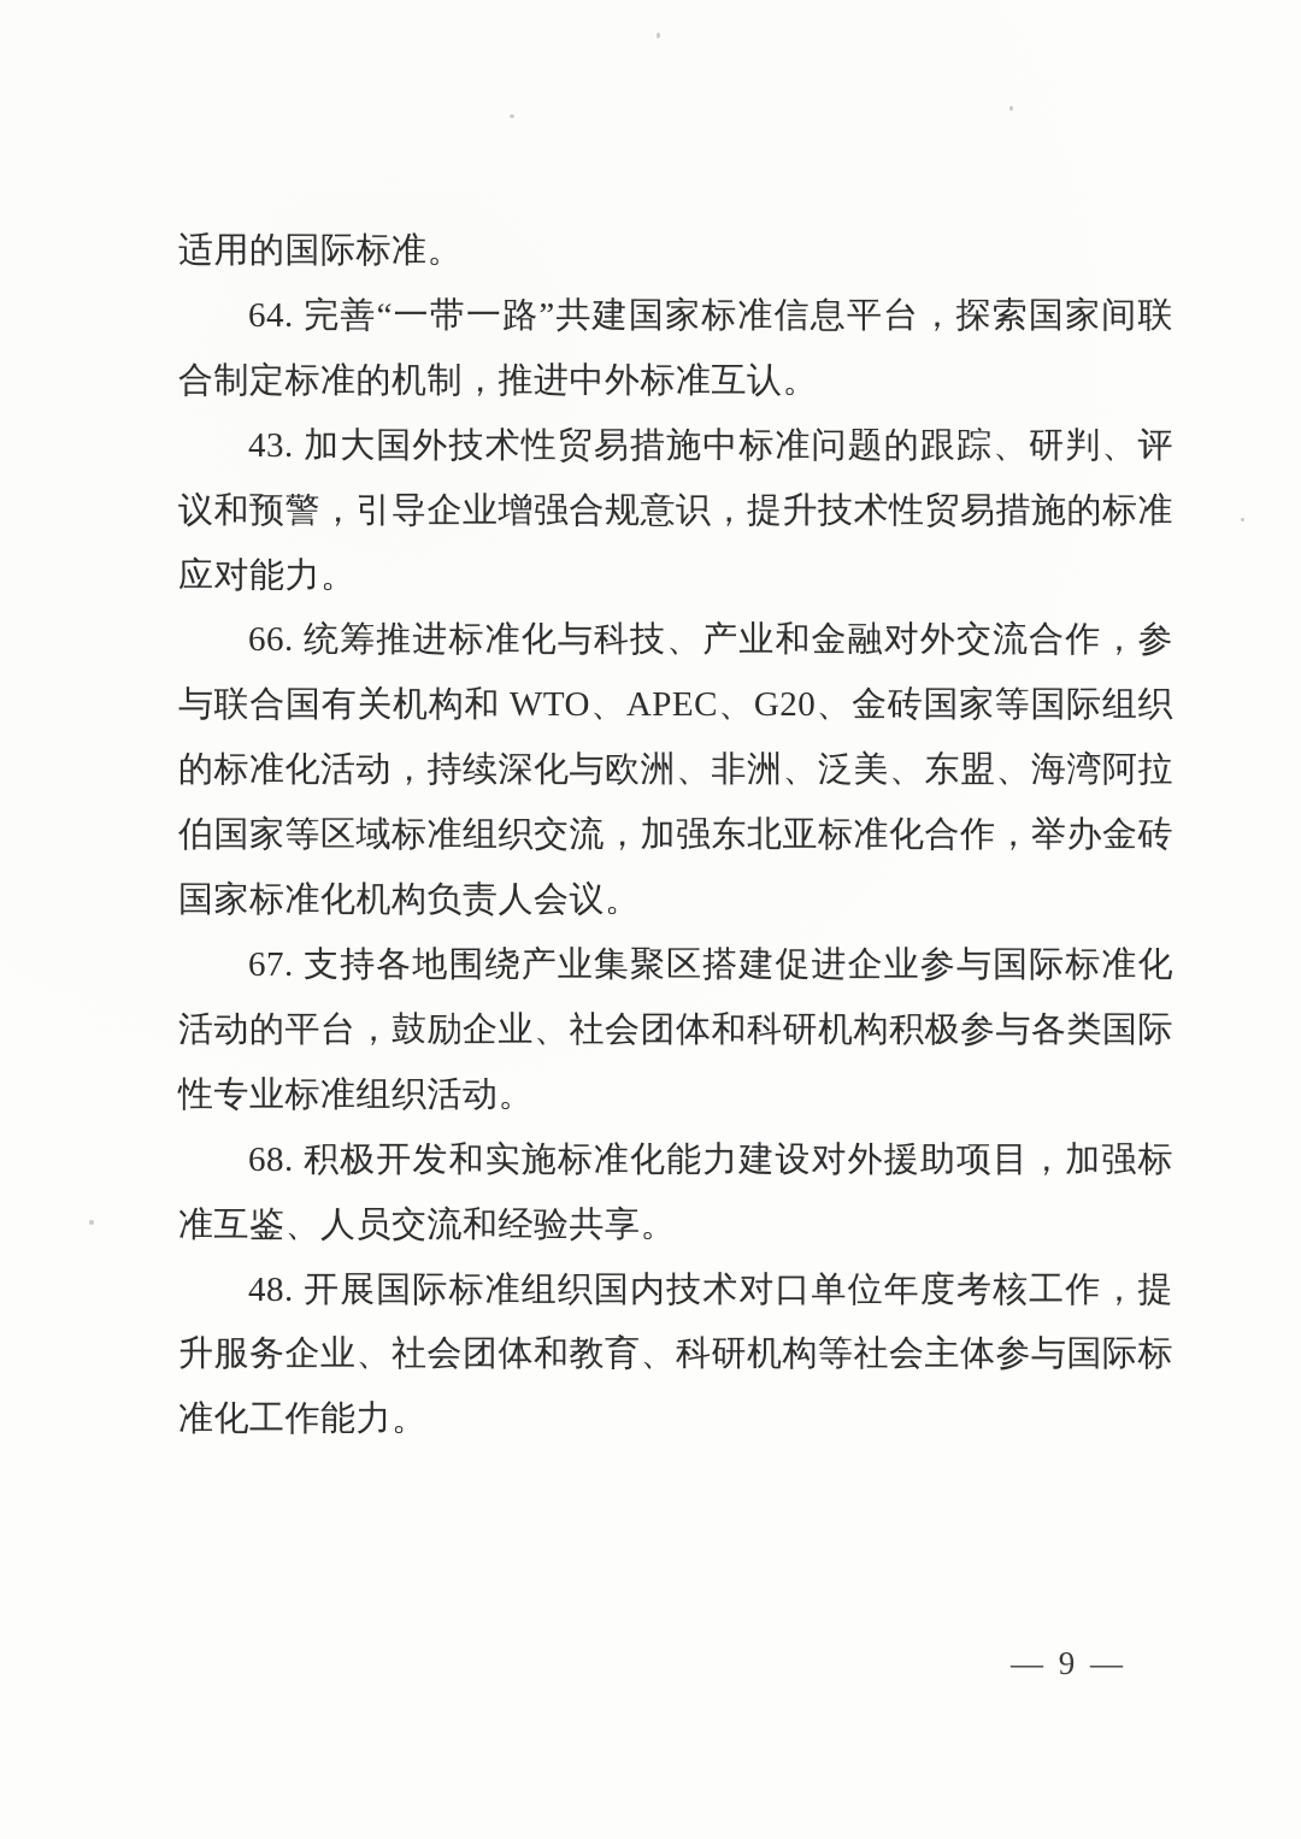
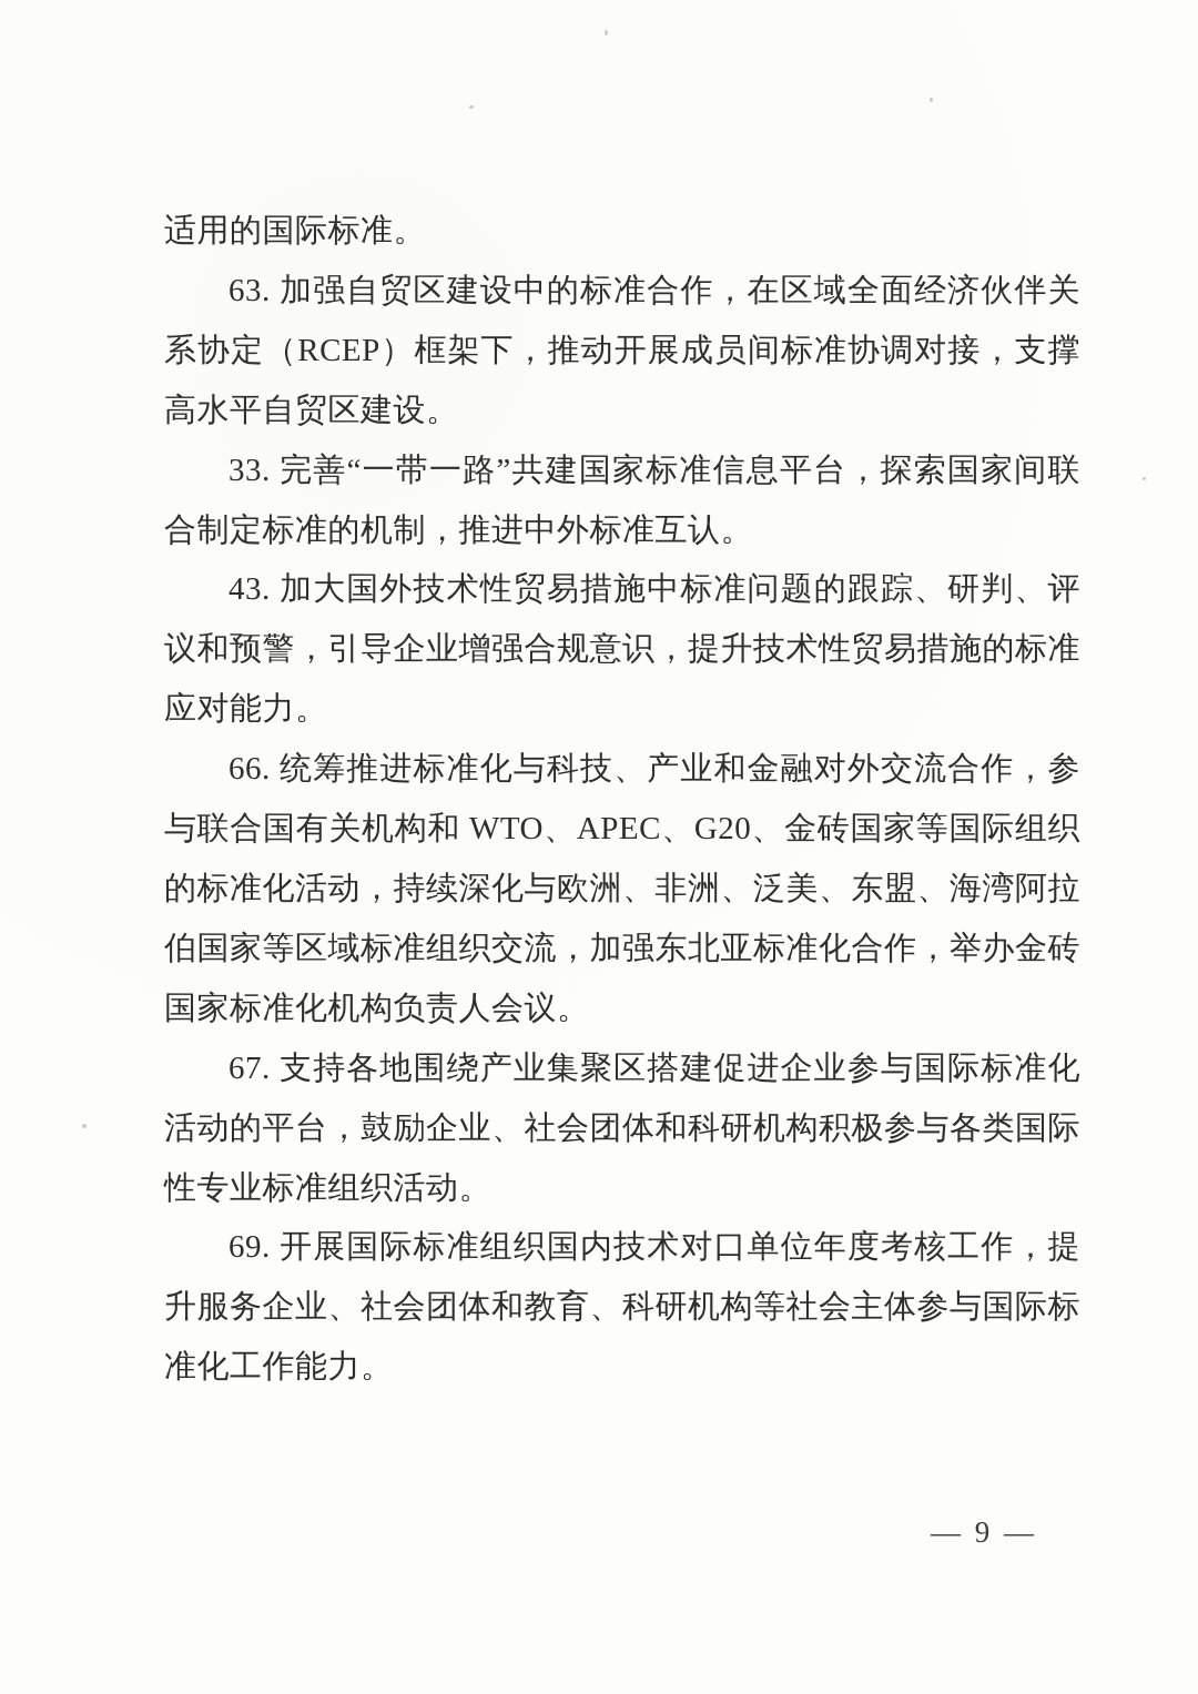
  适用的国际标准。
+ 63. 加强自贸区建设中的标准合作，在区域全面经济伙伴关系协定（RCEP）框架下，推动开展成员间标准协调对接，支撑高水平自贸区建设。
- 64. 完善“一带一路”共建国家标准信息平台，探索国家间联合制定标准的机制，推进中外标准互认。
+ 33. 完善“一带一路”共建国家标准信息平台，探索国家间联合制定标准的机制，推进中外标准互认。
  43. 加大国外技术性贸易措施中标准问题的跟踪、研判、评议和预警，引导企业增强合规意识，提升技术性贸易措施的标准应对能力。
  66. 统筹推进标准化与科技、产业和金融对外交流合作，参与联合国有关机构和 WTO、APEC、G20、金砖国家等国际组织的标准化活动，持续深化与欧洲、非洲、泛美、东盟、海湾阿拉伯国家等区域标准组织交流，加强东北亚标准化合作，举办金砖国家标准化机构负责人会议。
  67. 支持各地围绕产业集聚区搭建促进企业参与国际标准化活动的平台，鼓励企业、社会团体和科研机构积极参与各类国际性专业标准组织活动。
- 68. 积极开发和实施标准化能力建设对外援助项目，加强标准互鉴、人员交流和经验共享。
- 48. 开展国际标准组织国内技术对口单位年度考核工作，提升服务企业、社会团体和教育、科研机构等社会主体参与国际标准化工作能力。
+ 69. 开展国际标准组织国内技术对口单位年度考核工作，提升服务企业、社会团体和教育、科研机构等社会主体参与国际标准化工作能力。
  — 9 —
